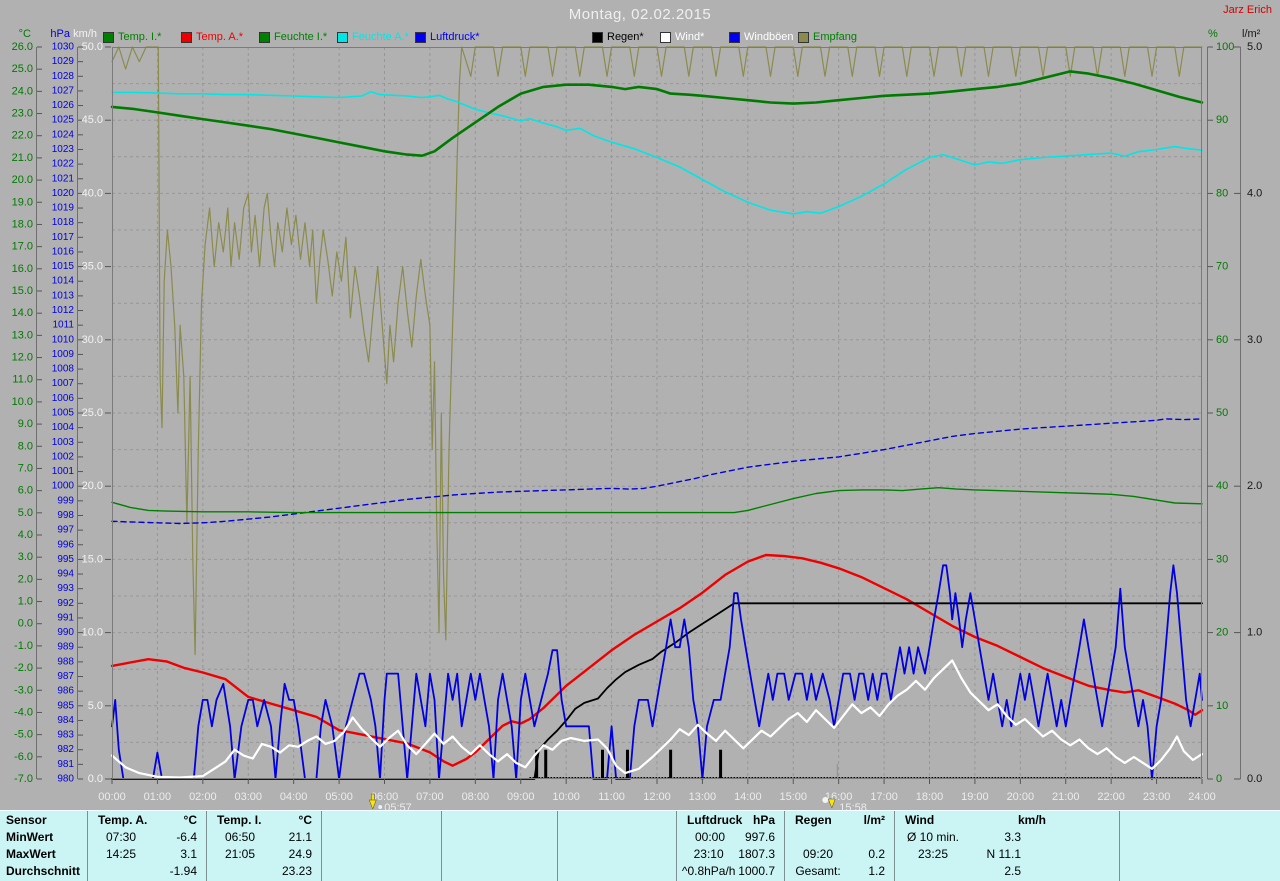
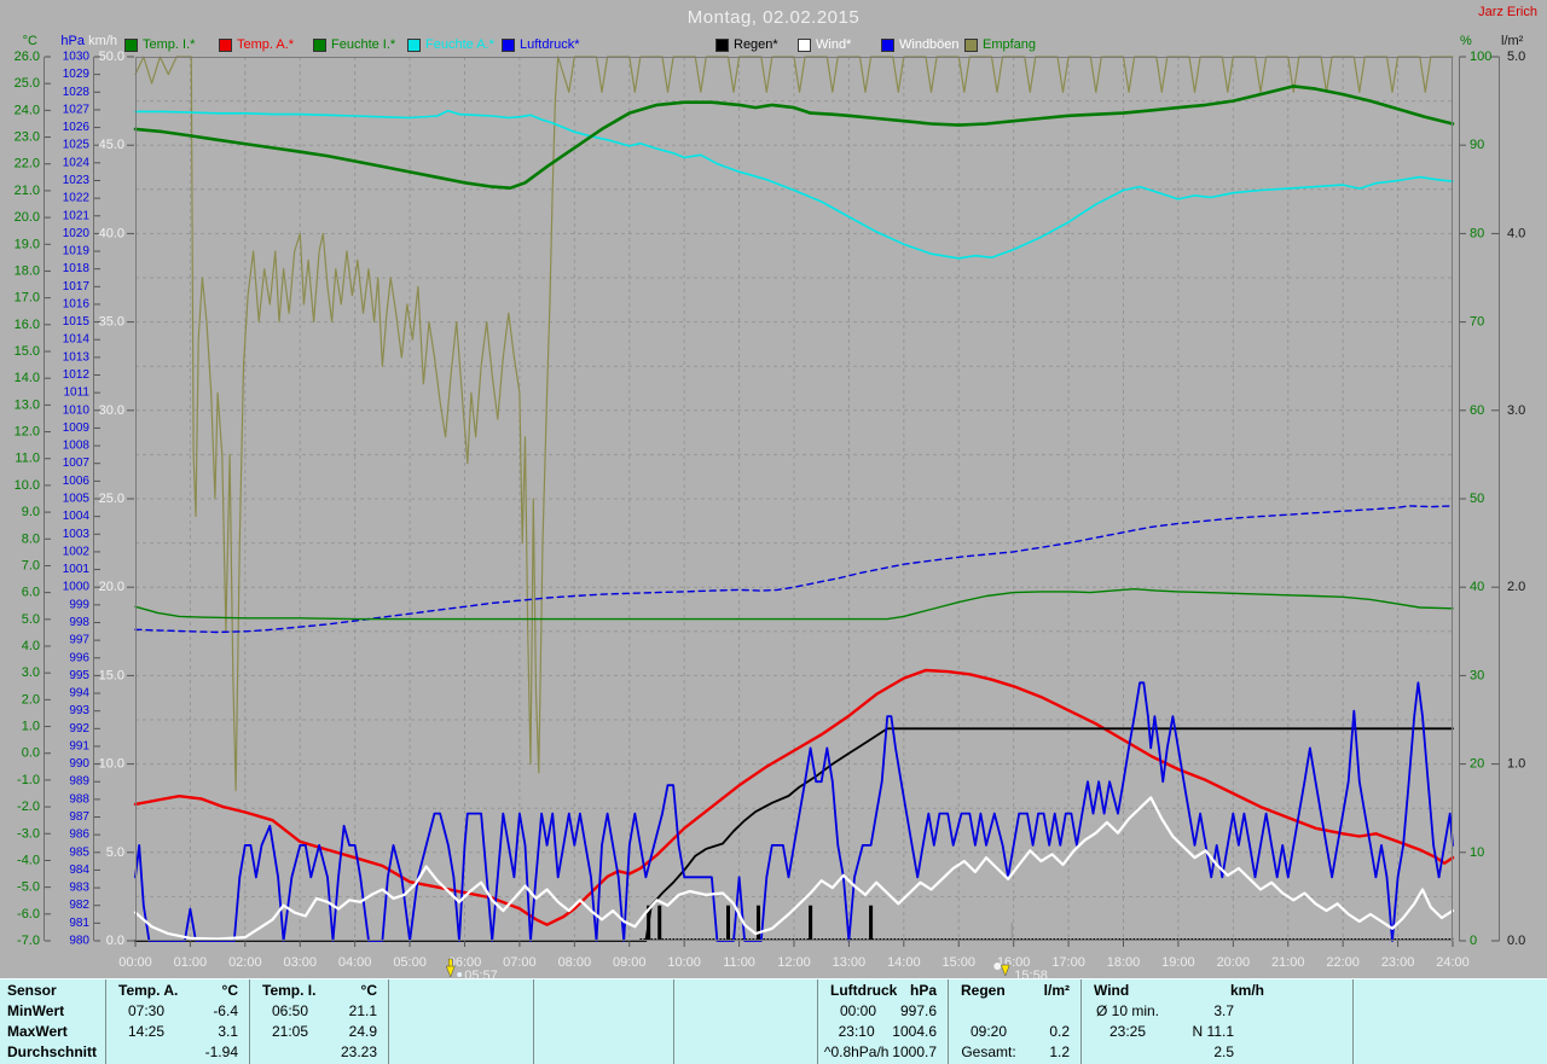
  Montag, 02.02.2015
  Jarz Erich
  26.0
  25.0
  24.0
  23.0
  22.0
  21.0
  20.0
  19.0
  18.0
  17.0
  16.0
  15.0
  14.0
  13.0
  12.0
  11.0
  10.0
  9.0
  8.0
  7.0
  6.0
  5.0
  4.0
  3.0
  2.0
  1.0
  0.0
  -1.0
  -2.0
  -3.0
  -4.0
  -5.0
  -6.0
  -7.0
  °C
  1030
  1029
  1028
  1027
  1026
  1025
  1024
  1023
  1022
  1021
  1020
  1019
  1018
  1017
  1016
  1015
  1014
  1013
  1012
  1011
  1010
  1009
  1008
  1007
  1006
  1005
  1004
  1003
  1002
  1001
  1000
  999
  998
  997
  996
  995
  994
  993
  992
  991
  990
  989
  988
  987
  986
  985
  984
  983
  982
  981
  980
  hPa
  50.0
  45.0
  40.0
  35.0
  30.0
  25.0
  20.0
  15.0
  10.0
  5.0
  0.0
  km/h
  100
  90
  80
  70
  60
  50
  40
  30
  20
  10
  0
  %
  5.0
  4.0
  3.0
  2.0
  1.0
  0.0
  l/m²
  00:00
  01:00
  02:00
  03:00
  04:00
  05:00
  6:00
  07:00
  08:00
  09:00
  10:00
  11:00
  12:00
  13:00
  14:00
  15:00
  16:00
  17:00
  18:00
  19:00
  20:00
  21:00
  22:00
  23:00
  24:00
  05:57
  15:58
  Sensor
  MinWert
  MaxWert
  Durchschnitt
  Temp. A.
  °C
  07:30
  -6.4
  14:25
  3.1
  -1.94
  Temp. I.
  °C
  06:50
  21.1
  21:05
  24.9
  23.23
  Luftdruck
  hPa
  00:00
  997.6
  23:10
- 1807.3
+ 1004.6
  ^0.8hPa/h
  1000.7
  Regen
  l/m²
  09:20
  0.2
  Gesamt:
  1.2
  Wind
  km/h
  Ø 10 min.
- 3.3
+ 3.7
  23:25
  N 11.1
  2.5
  Temp. I.*
  Temp. A.*
  Feuchte I.*
  Feuchte A.*
  Luftdruck*
  Regen*
  Wind*
  Windböen
  Empfang
